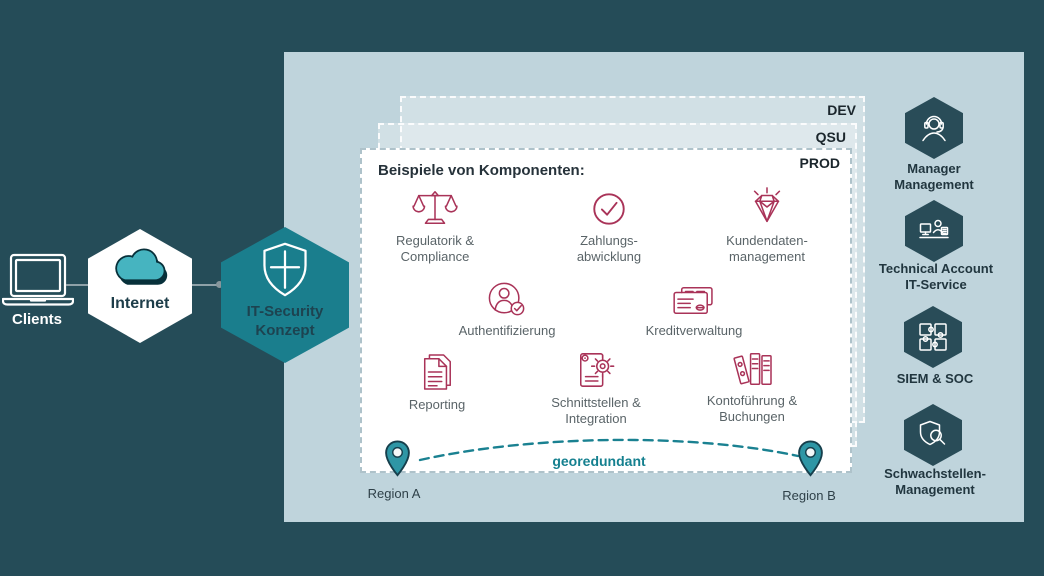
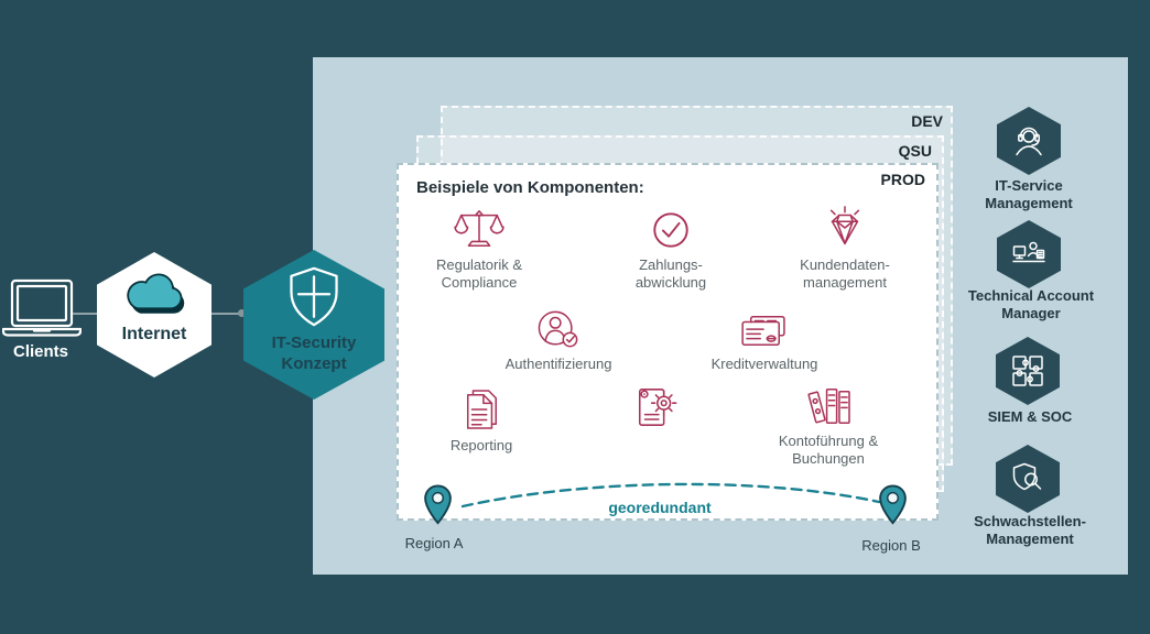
  Clients
  Internet
  IT-Security
  Konzept
  DEV
  QSU
  PROD
  Beispiele von Komponenten:
  Regulatorik &
  Compliance
  Zahlungs-
  abwicklung
  Kundendaten-
  management
  Authentifizierung
  Kreditverwaltung
  Reporting
- Schnittstellen &
- Integration
  Kontoführung &
  Buchungen
  georedundant
  Region A
  Region B
- Manager
+ IT-Service
  Management
  Technical Account
- IT-Service
+ Manager
  SIEM & SOC
  Schwachstellen-
  Management
